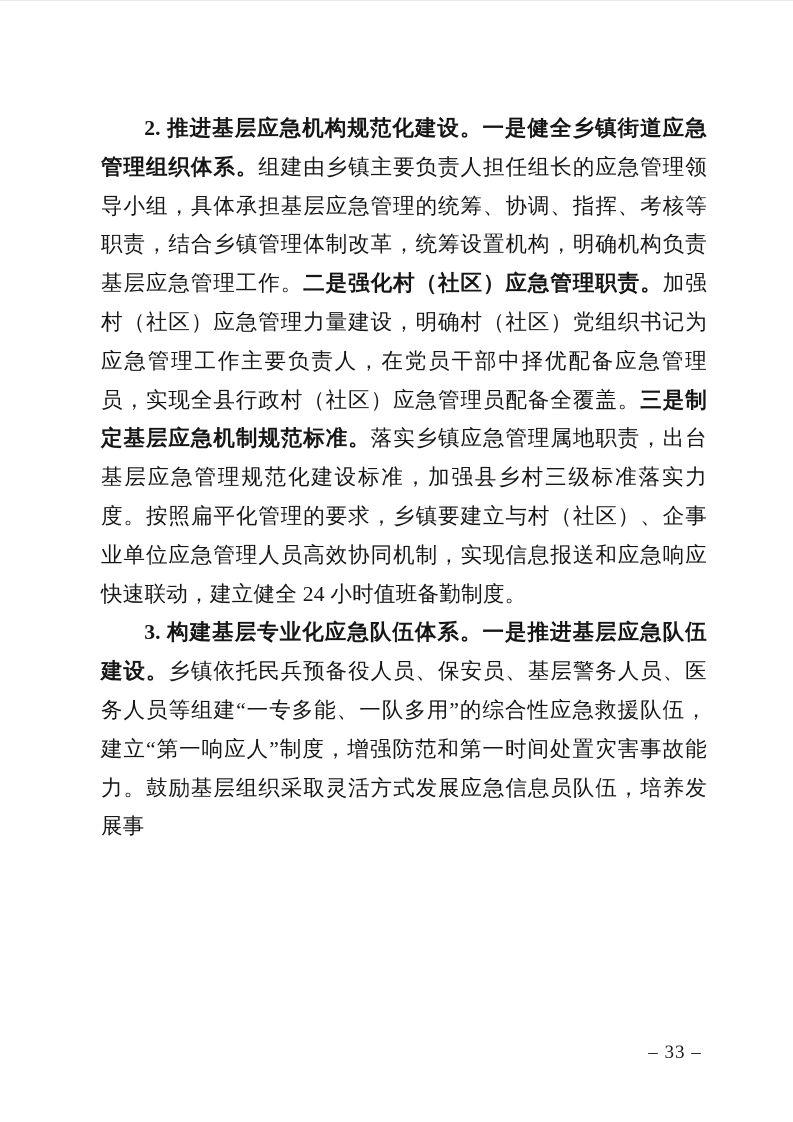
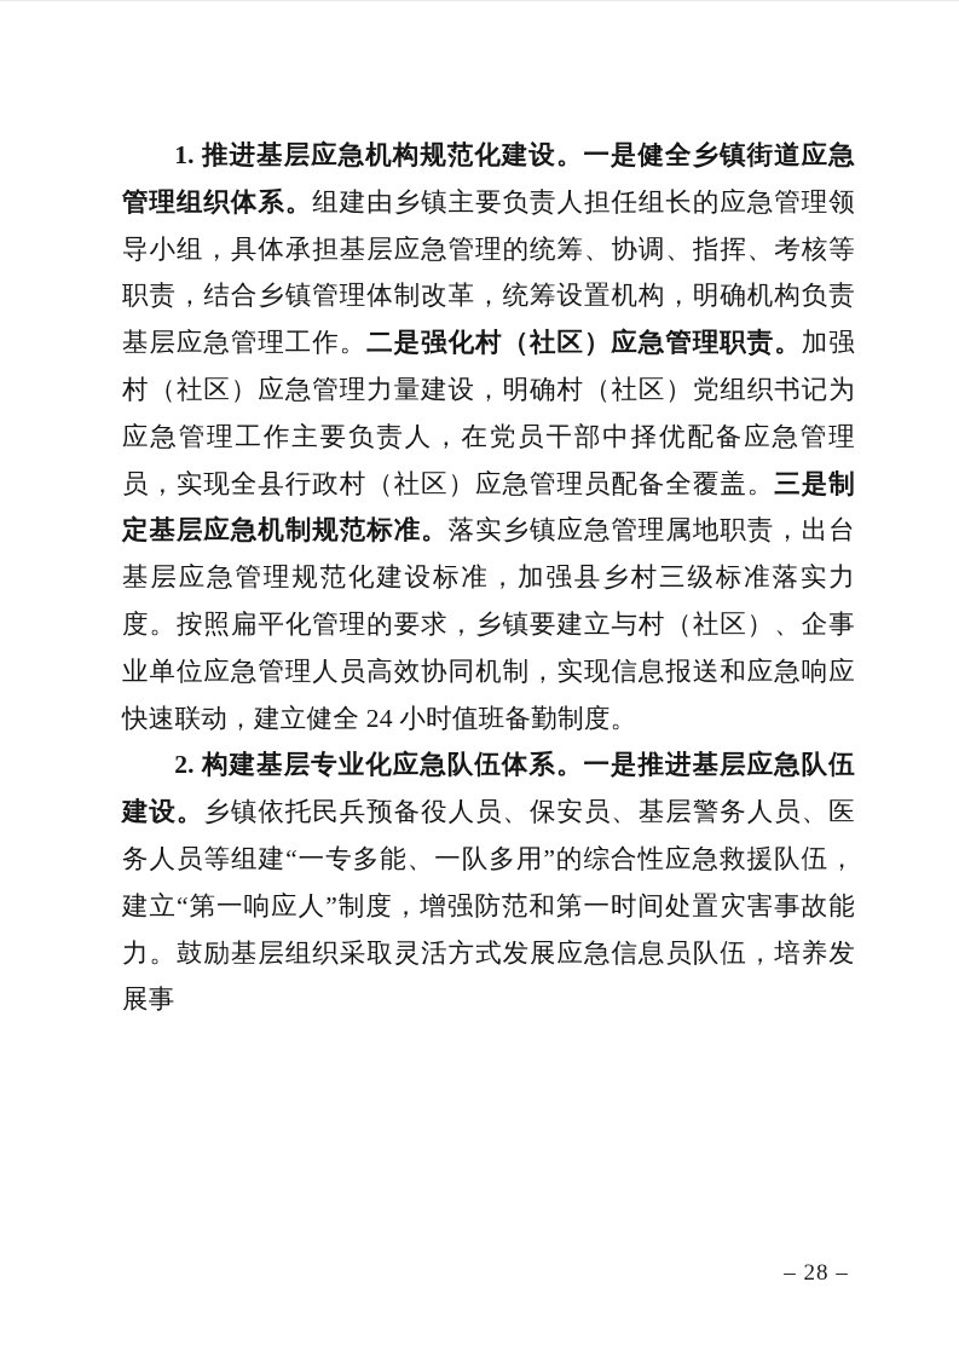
- 2. 推进基层应急机构规范化建设。一是健全乡镇街道应急管理组织体系。组建由乡镇主要负责人担任组长的应急管理领导小组，具体承担基层应急管理的统筹、协调、指挥、考核等职责，结合乡镇管理体制改革，统筹设置机构，明确机构负责基层应急管理工作。二是强化村（社区）应急管理职责。加强村（社区）应急管理力量建设，明确村（社区）党组织书记为应急管理工作主要负责人，在党员干部中择优配备应急管理员，实现全县行政村（社区）应急管理员配备全覆盖。三是制定基层应急机制规范标准。落实乡镇应急管理属地职责，出台基层应急管理规范化建设标准，加强县乡村三级标准落实力度。按照扁平化管理的要求，乡镇要建立与村（社区）、企事业单位应急管理人员高效协同机制，实现信息报送和应急响应快速联动，建立健全 24 小时值班备勤制度。
+ 1. 推进基层应急机构规范化建设。一是健全乡镇街道应急管理组织体系。组建由乡镇主要负责人担任组长的应急管理领导小组，具体承担基层应急管理的统筹、协调、指挥、考核等职责，结合乡镇管理体制改革，统筹设置机构，明确机构负责基层应急管理工作。二是强化村（社区）应急管理职责。加强村（社区）应急管理力量建设，明确村（社区）党组织书记为应急管理工作主要负责人，在党员干部中择优配备应急管理员，实现全县行政村（社区）应急管理员配备全覆盖。三是制定基层应急机制规范标准。落实乡镇应急管理属地职责，出台基层应急管理规范化建设标准，加强县乡村三级标准落实力度。按照扁平化管理的要求，乡镇要建立与村（社区）、企事业单位应急管理人员高效协同机制，实现信息报送和应急响应快速联动，建立健全 24 小时值班备勤制度。
- 3. 构建基层专业化应急队伍体系。一是推进基层应急队伍建设。乡镇依托民兵预备役人员、保安员、基层警务人员、医务人员等组建“一专多能、一队多用”的综合性应急救援队伍，建立“第一响应人”制度，增强防范和第一时间处置灾害事故能力。鼓励基层组织采取灵活方式发展应急信息员队伍，培养发展事
+ 2. 构建基层专业化应急队伍体系。一是推进基层应急队伍建设。乡镇依托民兵预备役人员、保安员、基层警务人员、医务人员等组建“一专多能、一队多用”的综合性应急救援队伍，建立“第一响应人”制度，增强防范和第一时间处置灾害事故能力。鼓励基层组织采取灵活方式发展应急信息员队伍，培养发展事
- – 33 –
+ – 28 –
